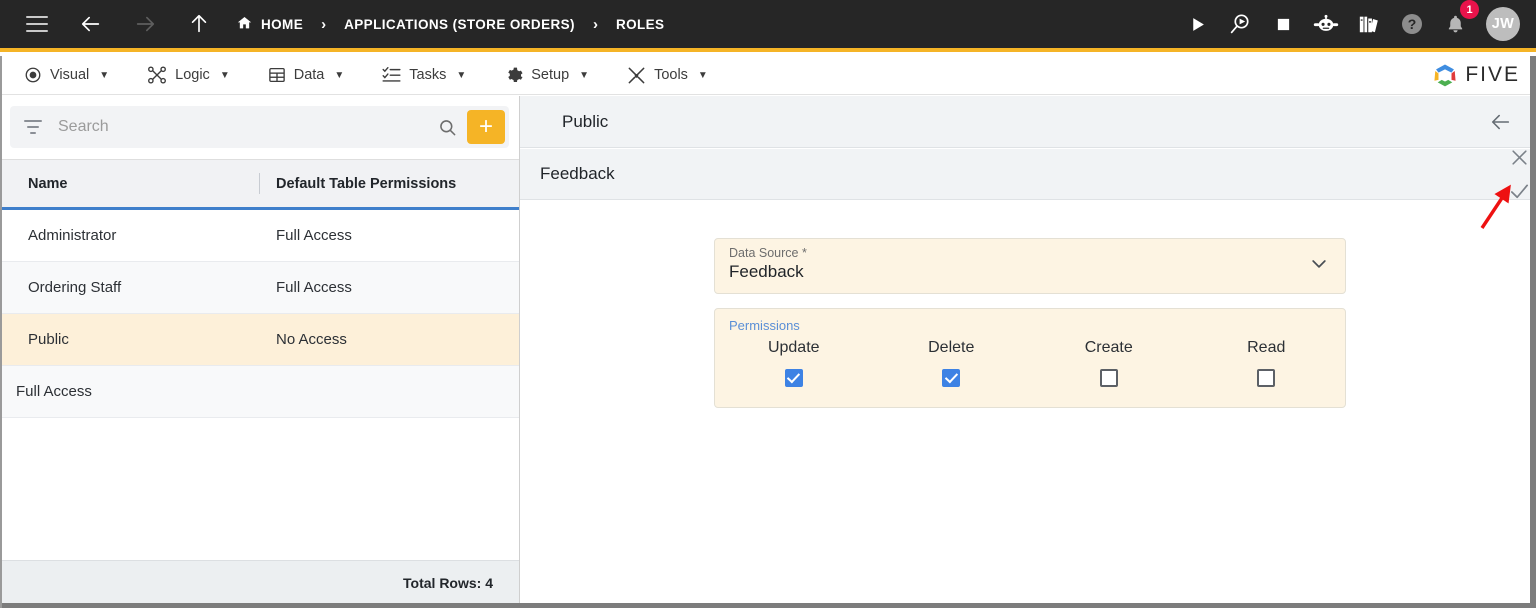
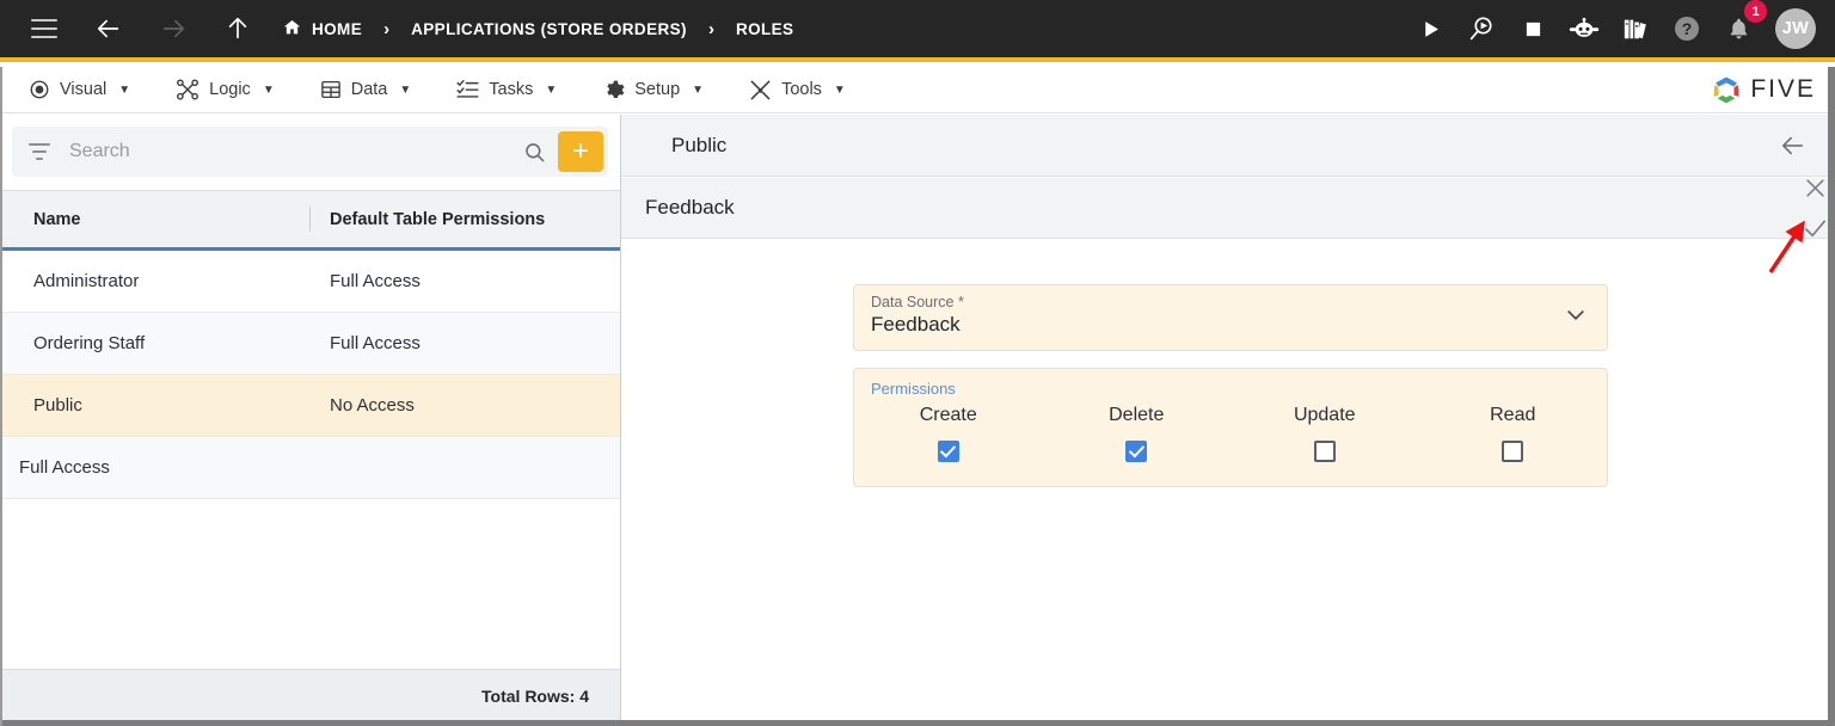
  HOME
  ›
  APPLICATIONS (STORE ORDERS)
  ›
  ROLES
  ?
  1
  JW
  Visual
  ▼
  Logic
  ▼
  Data
  ▼
  Tasks
  ▼
  Setup
  ▼
  Tools
  ▼
  FIVE
  Search
  +
  Name
  Default Table Permissions
  Administrator
  Full Access
  Ordering Staff
  Full Access
  Public
  No Access
  Full Access
  Total Rows: 4
  Public
  Feedback
  Data Source *
  Feedback
  Permissions
- Update
+ Create
  Delete
- Create
+ Update
  Read
